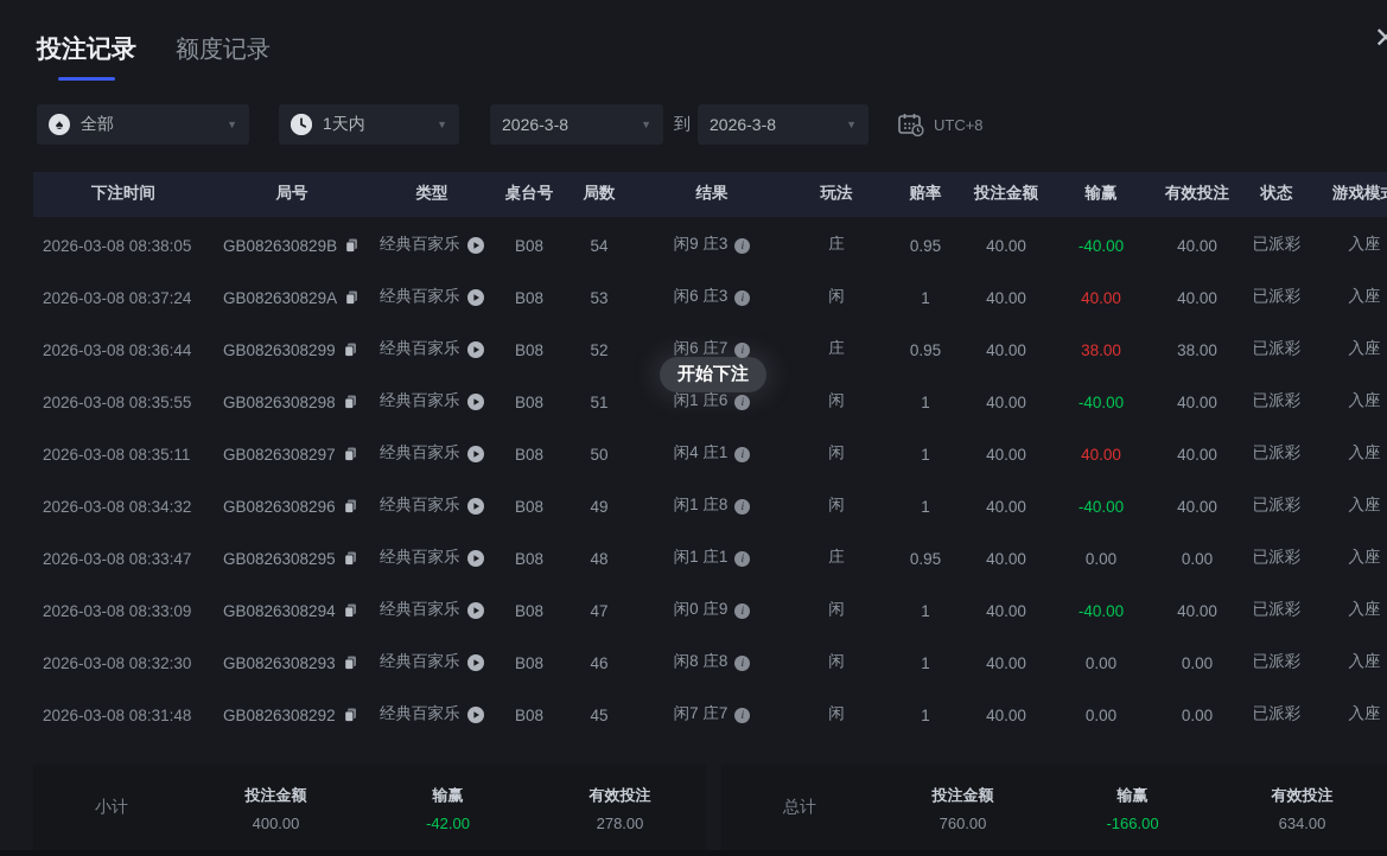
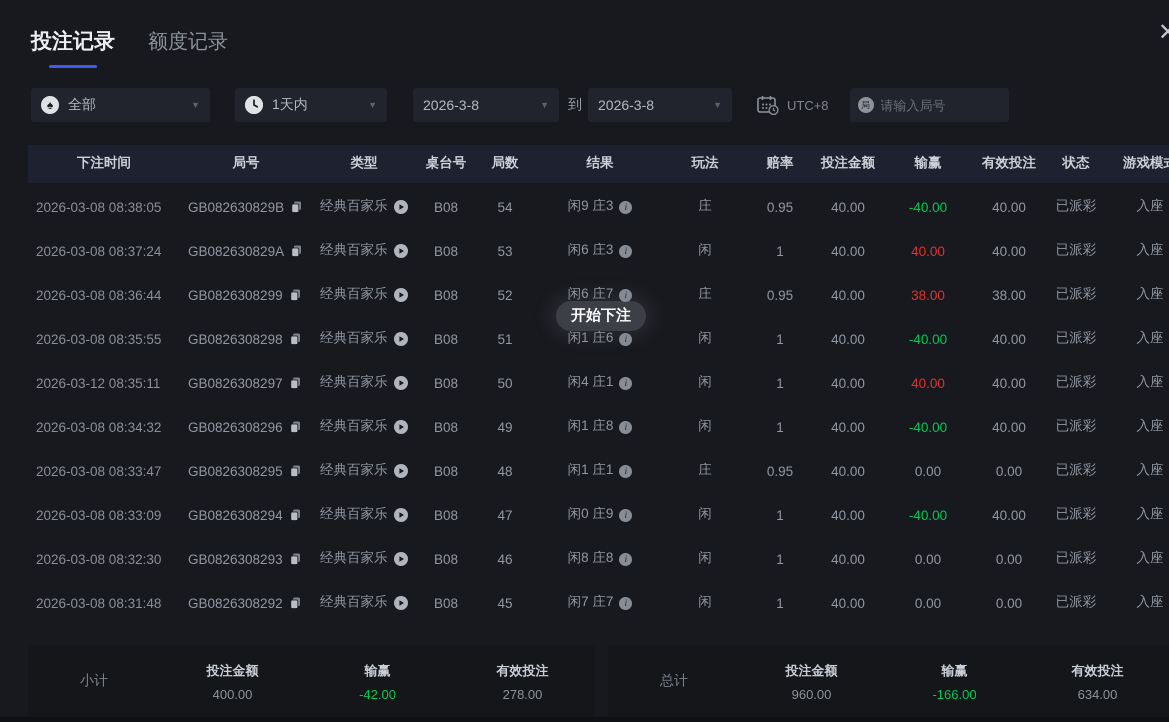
  投注记录
  额度记录
  ✕
  ♠
  全部
  ▼
  1天内
  ▼
  2026-3-8
  ▼
  到
  2026-3-8
  ▼
  UTC+8
+ 局
+ 请输入局号
  下注时间
  局号
  类型
  桌台号
  局数
  结果
  玩法
  赔率
  投注金额
  输赢
  有效投注
  状态
  游戏模
  2026-03-08 08:38:05
  GB082630829B
  经典百家乐
  B08
  54
  闲9 庄3
  i
  庄
  0.95
  40.00
  -40.00
  40.00
  已派彩
  入座
  2026-03-08 08:37:24
  GB082630829A
  经典百家乐
  B08
  53
  闲6 庄3
  i
  闲
  1
  40.00
  40.00
  40.00
  已派彩
  入座
  2026-03-08 08:36:44
  GB0826308299
  经典百家乐
  B08
  52
  闲6 庄7
  i
  庄
  0.95
  40.00
  38.00
  38.00
  已派彩
  入座
  2026-03-08 08:35:55
  GB0826308298
  经典百家乐
  B08
  51
  闲1 庄6
  i
  闲
  1
  40.00
  -40.00
  40.00
  已派彩
  入座
- 2026-03-08 08:35:11
+ 2026-03-12 08:35:11
  GB0826308297
  经典百家乐
  B08
  50
  闲4 庄1
  i
  闲
  1
  40.00
  40.00
  40.00
  已派彩
  入座
  2026-03-08 08:34:32
  GB0826308296
  经典百家乐
  B08
  49
  闲1 庄8
  i
  闲
  1
  40.00
  -40.00
  40.00
  已派彩
  入座
  2026-03-08 08:33:47
  GB0826308295
  经典百家乐
  B08
  48
  闲1 庄1
  i
  庄
  0.95
  40.00
  0.00
  0.00
  已派彩
  入座
  2026-03-08 08:33:09
  GB0826308294
  经典百家乐
  B08
  47
  闲0 庄9
  i
  闲
  1
  40.00
  -40.00
  40.00
  已派彩
  入座
  2026-03-08 08:32:30
  GB0826308293
  经典百家乐
  B08
  46
  闲8 庄8
  i
  闲
  1
  40.00
  0.00
  0.00
  已派彩
  入座
  2026-03-08 08:31:48
  GB0826308292
  经典百家乐
  B08
  45
  闲7 庄7
  i
  闲
  1
  40.00
  0.00
  0.00
  已派彩
  入座
  开始下注
  小计
  投注金额
  400.00
  输赢
  -42.00
  有效投注
  278.00
  总计
  投注金额
- 760.00
+ 960.00
  输赢
  -166.00
  有效投注
  634.00
